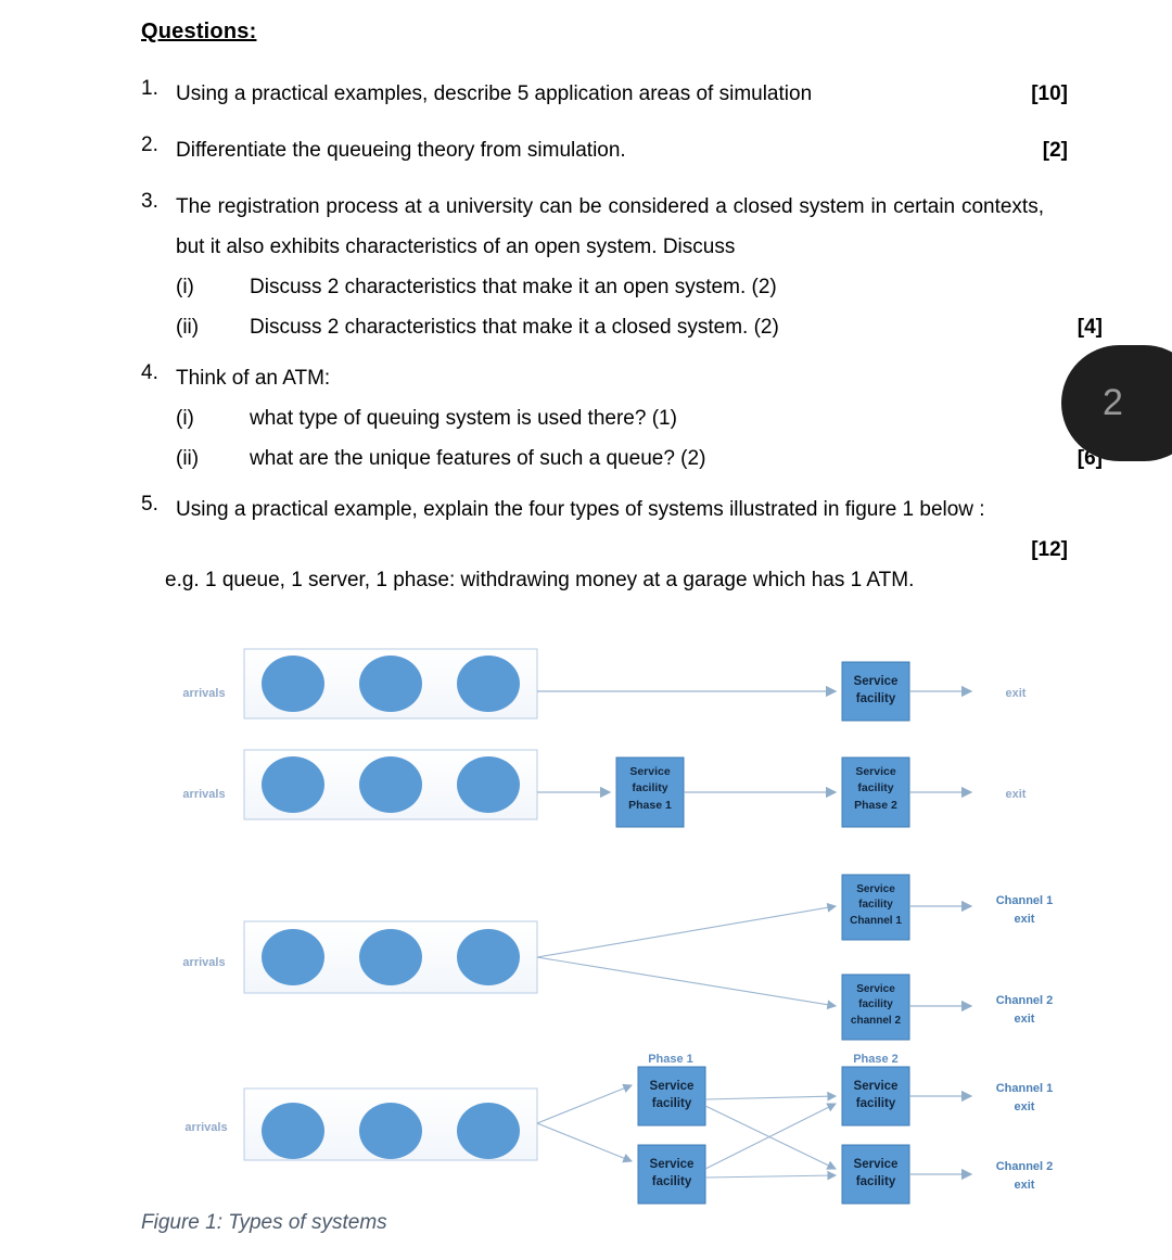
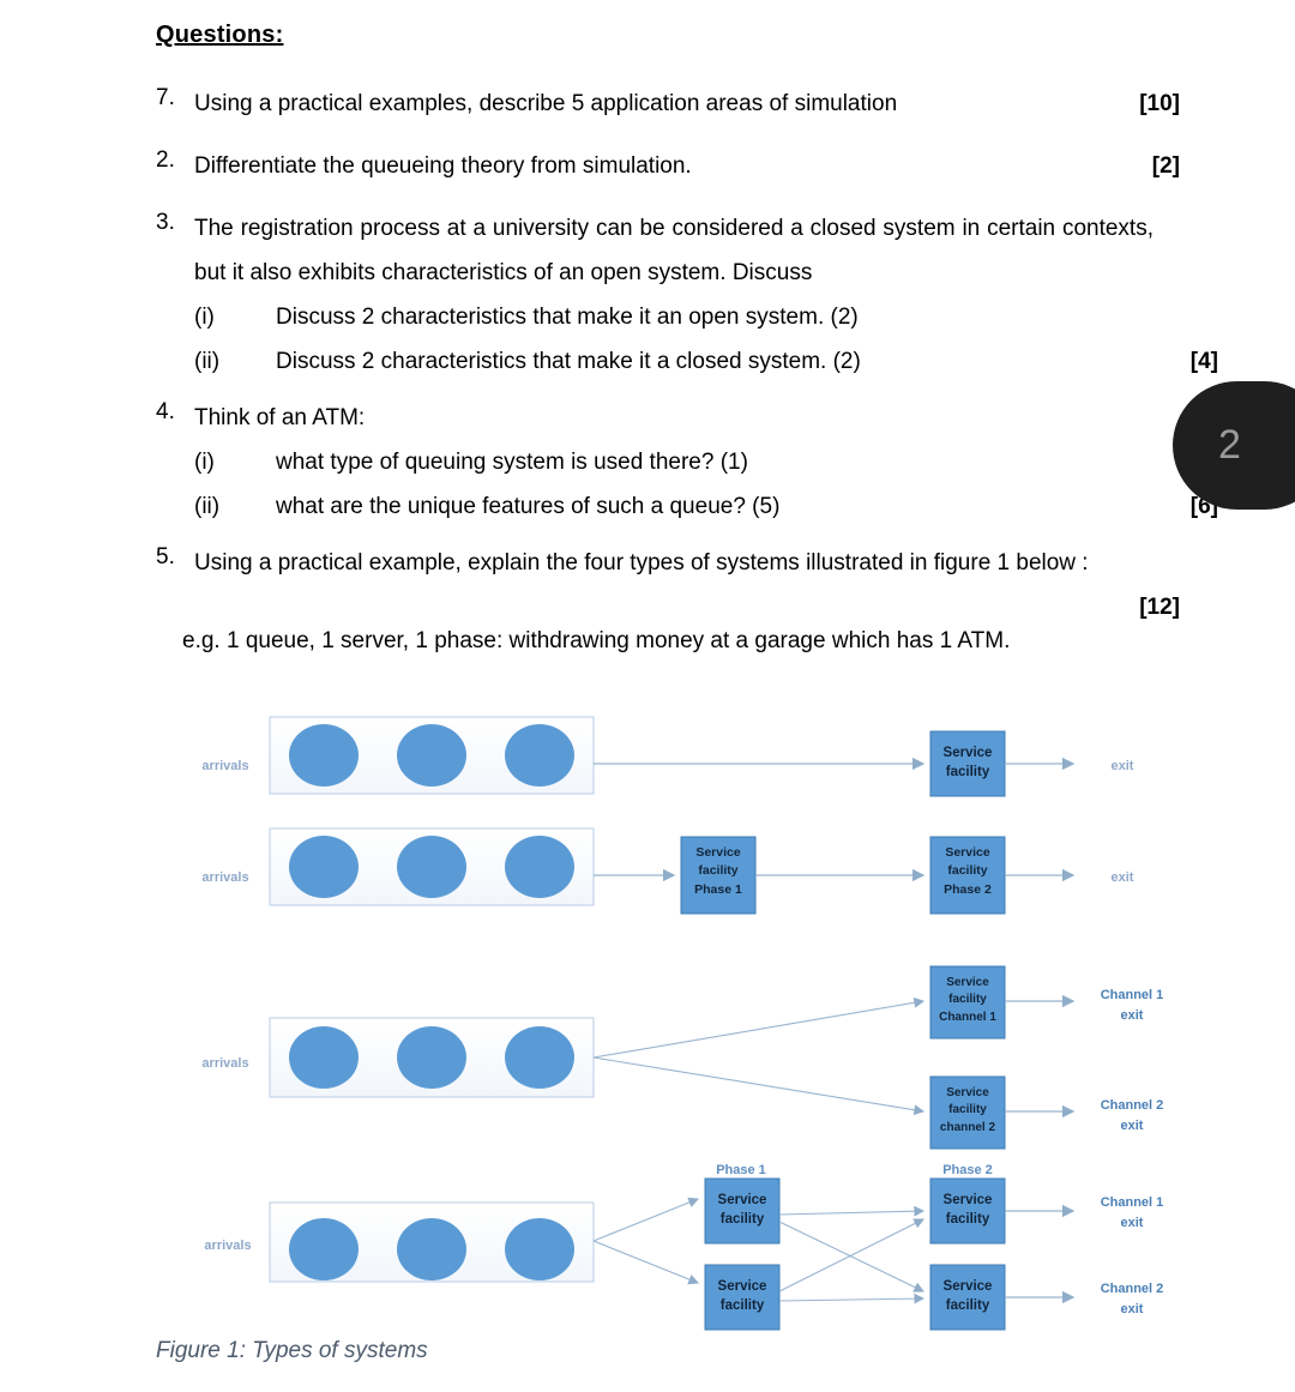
  2
  Questions:
- 1.
+ 7.
  Using a practical examples, describe 5 application areas of simulation
  [10]
  2.
  Differentiate the queueing theory from simulation.
  [2]
  3.
  The registration process at a university can be considered a closed system in certain contexts, but it also exhibits characteristics of an open system. Discuss
  (i) Discuss 2 characteristics that make it an open system. (2)
  (ii) Discuss 2 characteristics that make it a closed system. (2)
  [4]
  4.
  Think of an ATM:
  (i) what type of queuing system is used there? (1)
- (ii) what are the unique features of such a queue? (2)
+ (ii) what are the unique features of such a queue? (5)
  [6]
  5.
  Using a practical example, explain the four types of systems illustrated in figure 1 below :
  [12]
  e.g. 1 queue, 1 server, 1 phase: withdrawing money at a garage which has 1 ATM.
  arrivals
  Service
  facility
  exit
  arrivals
  Service
  facility
  Phase 1
  Service
  facility
  Phase 2
  exit
  arrivals
  Service
  facility
  Channel 1
  Channel 1
  exit
  Service
  facility
  channel 2
  Channel 2
  exit
  Phase 1
  Phase 2
  arrivals
  Service
  facility
  Service
  facility
  Service
  facility
  Service
  facility
  Channel 1
  exit
  Channel 2
  exit
  Figure 1: Types of systems
